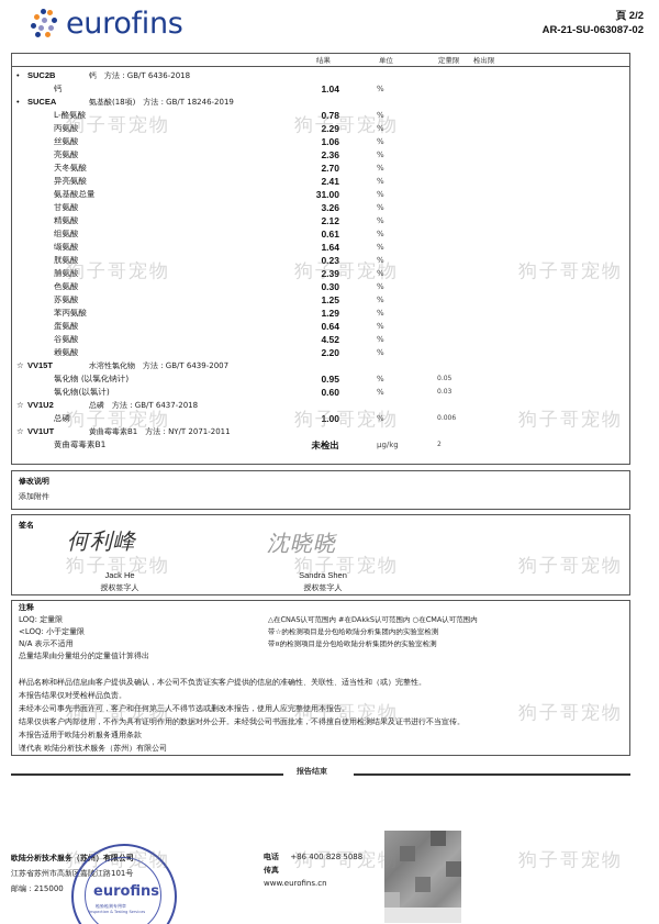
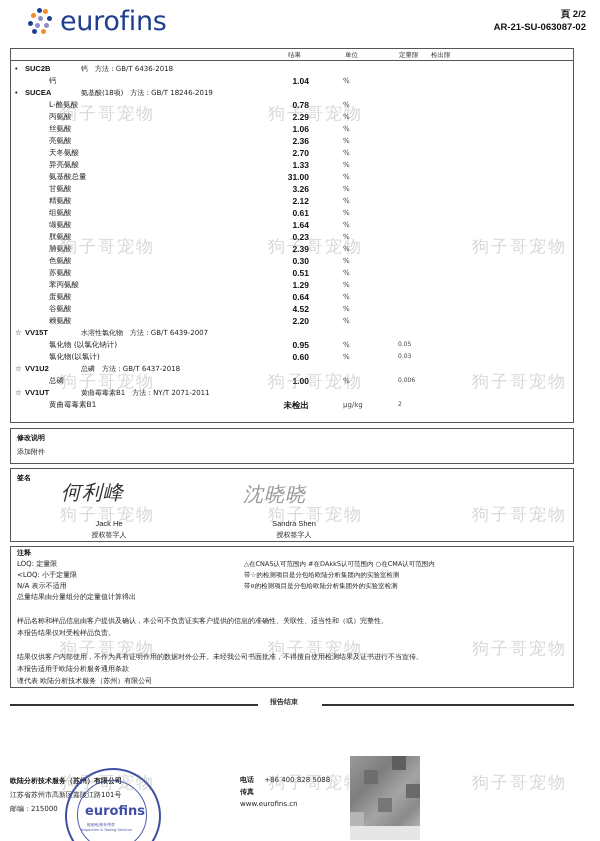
  eurofins
  頁 2/2
  AR-21-SU-063087-02
  结果
  单位
  定量限
  检出限
  •
  SUC2B
  钙 方法 : GB/T 6436-2018
  钙
  1.04
  %
  •
  SUCEA
  氨基酸(18项) 方法 : GB/T 18246-2019
  L-酪氨酸
  0.78
  %
  丙氨酸
  2.29
  %
  丝氨酸
  1.06
  %
  亮氨酸
  2.36
  %
  天冬氨酸
  2.70
  %
  异亮氨酸
- 2.41
+ 1.33
  %
  氨基酸总量
  31.00
  %
  甘氨酸
  3.26
  %
  精氨酸
  2.12
  %
  组氨酸
  0.61
  %
  缬氨酸
  1.64
  %
  胱氨酸
  0.23
  %
  脯氨酸
  2.39
  %
  色氨酸
  0.30
  %
  苏氨酸
- 1.25
+ 0.51
  %
  苯丙氨酸
  1.29
  %
  蛋氨酸
  0.64
  %
  谷氨酸
  4.52
  %
  赖氨酸
  2.20
  %
  ☆
  VV15T
  水溶性氯化物 方法 : GB/T 6439-2007
  氯化物 (以氯化钠计)
  0.95
  %
  氯化物(以氯计)
  0.60
  %
  ☆
  VV1U2
  总磷 方法 : GB/T 6437-2018
  总磷
  1.00
  %
  ☆
  VV1UT
  黄曲霉毒素B1 方法 : NY/T 2071-2011
  黄曲霉毒素B1
  未检出
  µg/kg
  修改说明
  添加附件
  签名
  何利峰
  沈晓晓
  Jack He
  授权签字人
  Sandra Shen
  授权签字人
  注释
  LOQ: 定量限
  <LOQ: 小于定量限
  N/A 表示不适用
  总量结果由分量组分的定量值计算得出
  △在CNAS认可范围内 #在DAkkS认可范围内 ○在CMA认可范围内
  带☆的检测项目是分包给欧陆分析集团内的实验室检测
  带¤的检测项目是分包给欧陆分析集团外的实验室检测
  样品名称和样品信息由客户提供及确认，本公司不负责证实客户提供的信息的准确性、关联性、适当性和（或）完整性。
  本报告结果仅对受检样品负责。
- 未经本公司事先书面许可，客户和任何第三人不得节选或删改本报告，使用人应完整使用本报告。
  结果仅供客户内部使用，不作为具有证明作用的数据对外公开。未经我公司书面批准，不得擅自使用检测结果及证书进行不当宣传。
  本报告适用于欧陆分析服务通用条款
  谨代表 欧陆分析技术服务（苏州）有限公司
  报告结束
  欧陆分析技术服务（苏州）有限公司
  江苏省苏州市高新区嘉陵江路101号
  邮编：215000
  eurofins
  电话 +86 400 828 5088
  传真
  www.eurofins.cn
  狗子哥宠物
  狗子哥宠物
  狗子哥宠物
  狗子哥宠物
  狗子哥宠物
  狗子哥宠物
  狗子哥宠物
  狗子哥宠物
  狗子哥宠物
  狗子哥宠物
  狗子哥宠物
  狗子哥宠物
  狗子哥宠物
  狗子哥宠物
  狗子哥宠物
  狗子哥宠物
  狗子哥宠物
